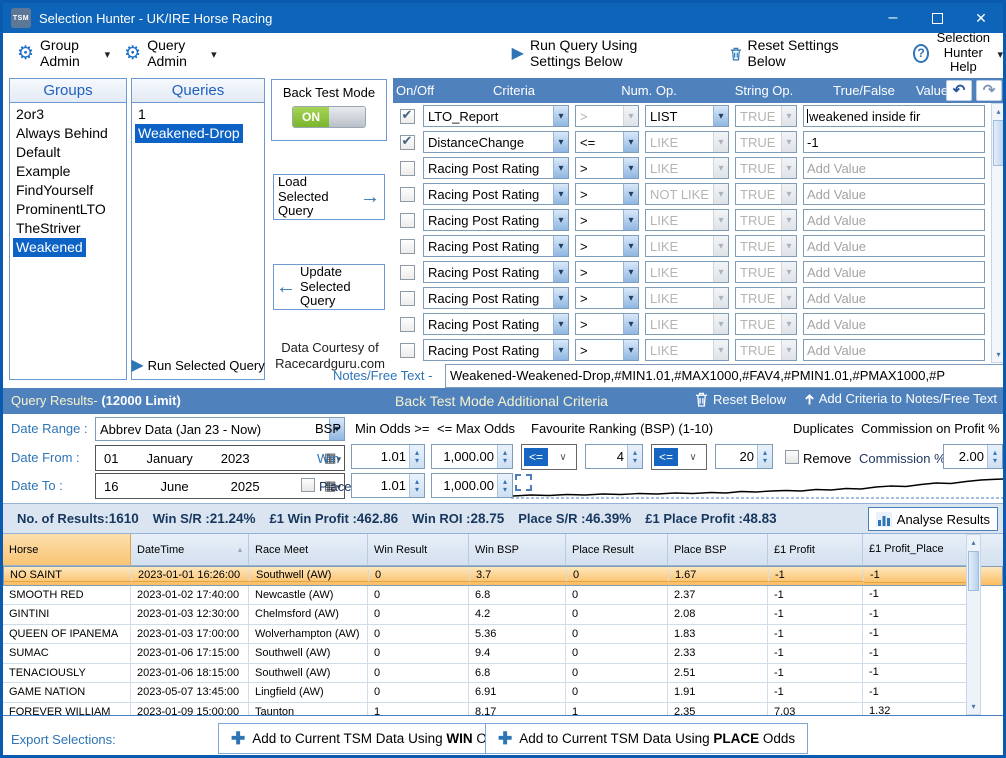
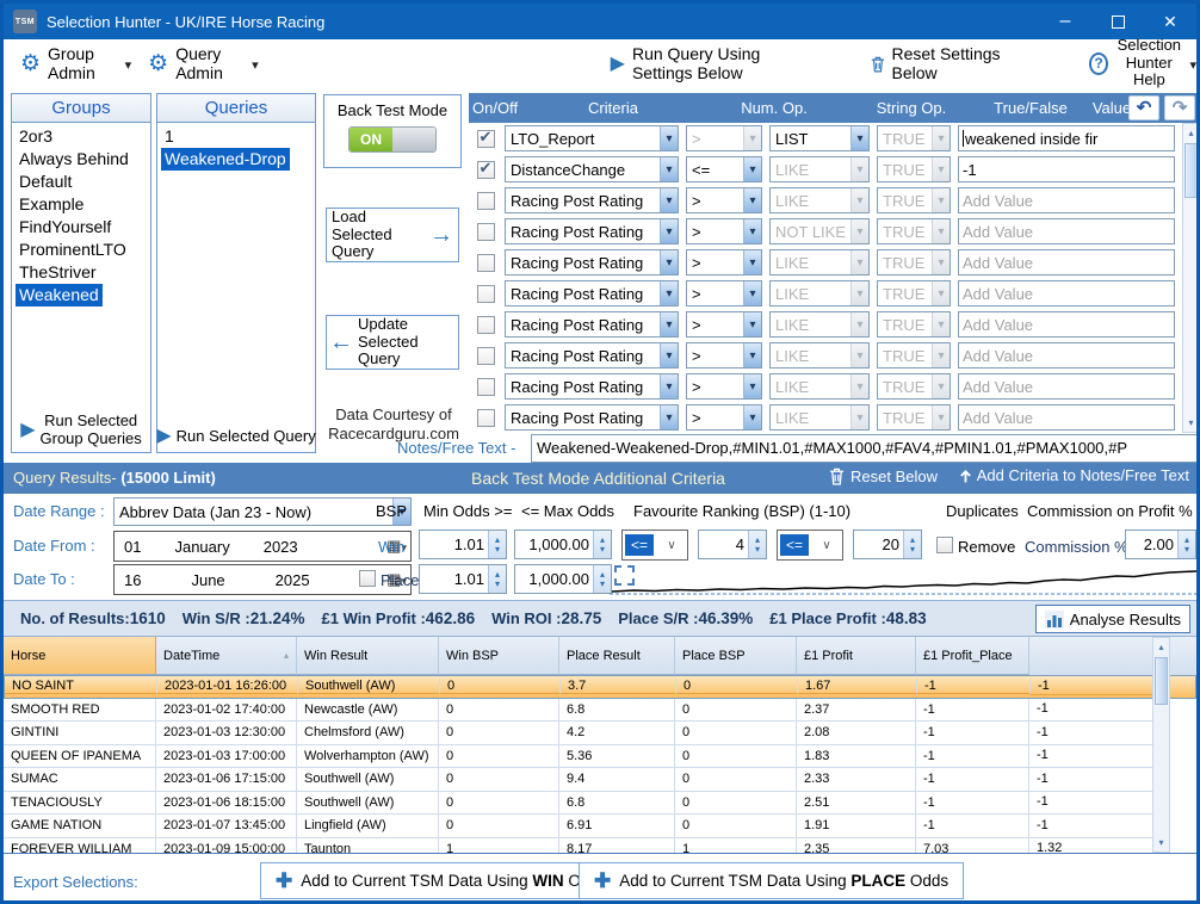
  Selection Hunter - UK/IRE Horse Racing
  Group Admin
  Query Admin
  Run Query Using Settings Below
  Reset Settings Below
  ?
  Selection
  Hunter Help
  Groups
  2or3
  Always Behind
  Default
  Example
  FindYourself
  ProminentLTO
  TheStriver
  Weakened
+ Run Selected
+ Group Queries
  Queries
  1
  Weakened-Drop
  Run Selected Query
  Back Test Mode
  ON
  Load Selected Query
  Update Selected Query
  Data Courtesy of
  Racecardguru.com
  On/Off
  Criteria
  Num. Op.
  String Op.
  True/False
  Value
  LTO_Report
  >
  LIST
  TRUE
  weakened inside fir
  DistanceChange
  <=
  LIKE
  TRUE
  -1
  Racing Post Rating
  >
  LIKE
  TRUE
  Add Value
  Racing Post Rating
  >
  NOT LIKE
  TRUE
  Add Value
  Racing Post Rating
  >
  LIKE
  TRUE
  Add Value
  Racing Post Rating
  >
  LIKE
  TRUE
  Add Value
  Racing Post Rating
  >
  LIKE
  TRUE
  Add Value
  Racing Post Rating
  >
  LIKE
  TRUE
  Add Value
  Racing Post Rating
  >
  LIKE
  TRUE
  Add Value
  Racing Post Rating
  >
  LIKE
  TRUE
  Add Value
  Notes/Free Text -
  Weakened-Weakened-Drop,#MIN1.01,#MAX1000,#FAV4,#PMIN1.01,#PMAX1000,#P
- Query Results- (12000 Limit)
+ Query Results- (15000 Limit)
  Back Test Mode Additional Criteria
  Reset Below
  Add Criteria to Notes/Free Text
  Date Range :
  Abbrev Data (Jan 23 - Now)
  Date From :
  01
  January
  2023
  Date To :
  16
  June
  2025
  BSP
  Min Odds >=
  <= Max Odds
  Win
  1.01
  1,000.00
  Place
  1.01
  1,000.00
  Favourite Ranking (BSP) (1-10)
  <=
  4
  <=
  20
  Duplicates
  Remove
  Commission on Profit %
  Commission %
  2.00
  No. of Results:1610
  Win S/R :21.24%
  £1 Win Profit :462.86
  Win ROI :28.75
  Place S/R :46.39%
  £1 Place Profit :48.83
  Analyse Results
  Horse
  DateTime
- Race Meet
  Win Result
  Win BSP
  Place Result
  Place BSP
  £1 Profit
  £1 Profit_Place
  NO SAINT
  2023-01-01 16:26:00
  Southwell (AW)
  0
  3.7
  0
  1.67
  -1
  -1
  SMOOTH RED
  2023-01-02 17:40:00
  Newcastle (AW)
  0
  6.8
  0
  2.37
  -1
  -1
  GINTINI
  2023-01-03 12:30:00
  Chelmsford (AW)
  0
  4.2
  0
  2.08
  -1
  -1
  QUEEN OF IPANEMA
  2023-01-03 17:00:00
  Wolverhampton (AW)
  0
  5.36
  0
  1.83
  -1
  -1
  SUMAC
  2023-01-06 17:15:00
  Southwell (AW)
  0
  9.4
  0
  2.33
  -1
  -1
  TENACIOUSLY
  2023-01-06 18:15:00
  Southwell (AW)
  0
  6.8
  0
  2.51
  -1
  -1
  GAME NATION
- 2023-05-07 13:45:00
+ 2023-01-07 13:45:00
  Lingfield (AW)
  0
  6.91
  0
  1.91
  -1
  -1
  FOREVER WILLIAM
  2023-01-09 15:00:00
  Taunton
  1
  8.17
  1
  2.35
  7.03
  1.32
  Export Selections:
  Add to Current TSM Data Using WIN O
  Add to Current TSM Data Using PLACE Odds
